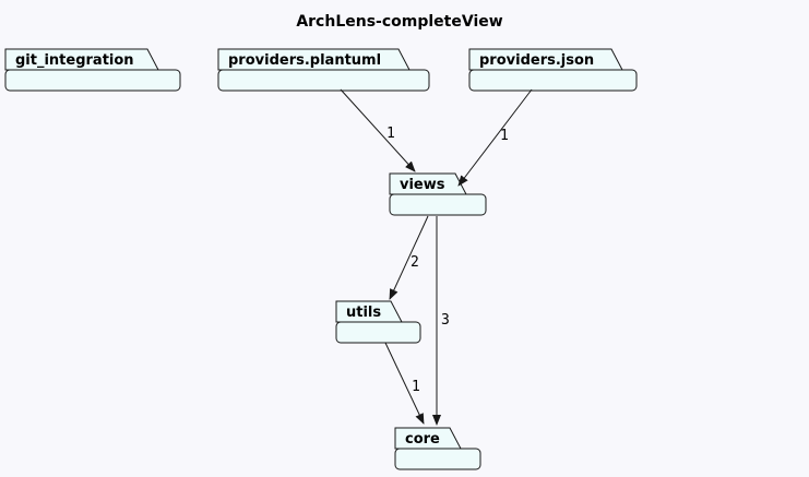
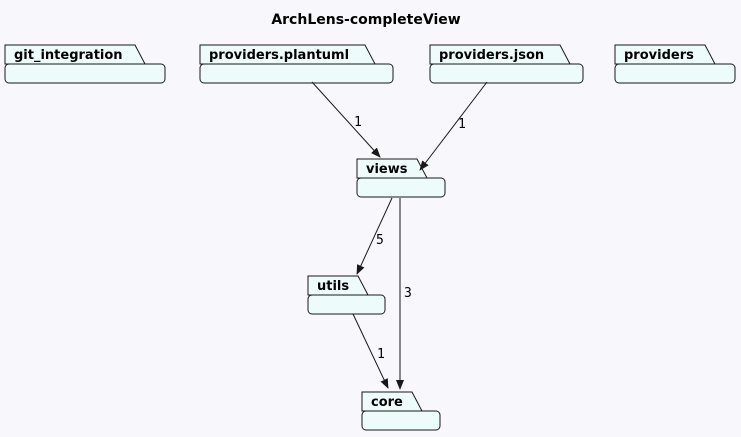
  ArchLens-completeView
  git_integration
  providers.plantuml
  providers.json
+ providers
  views
  utils
  core
  1
  1
- 2
+ 5
  3
  1
